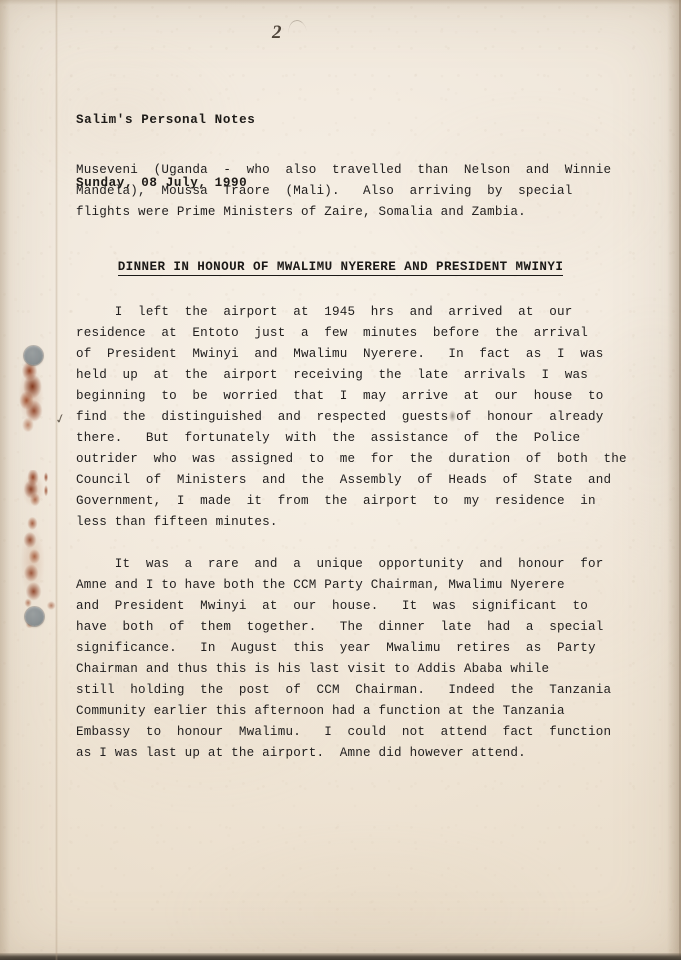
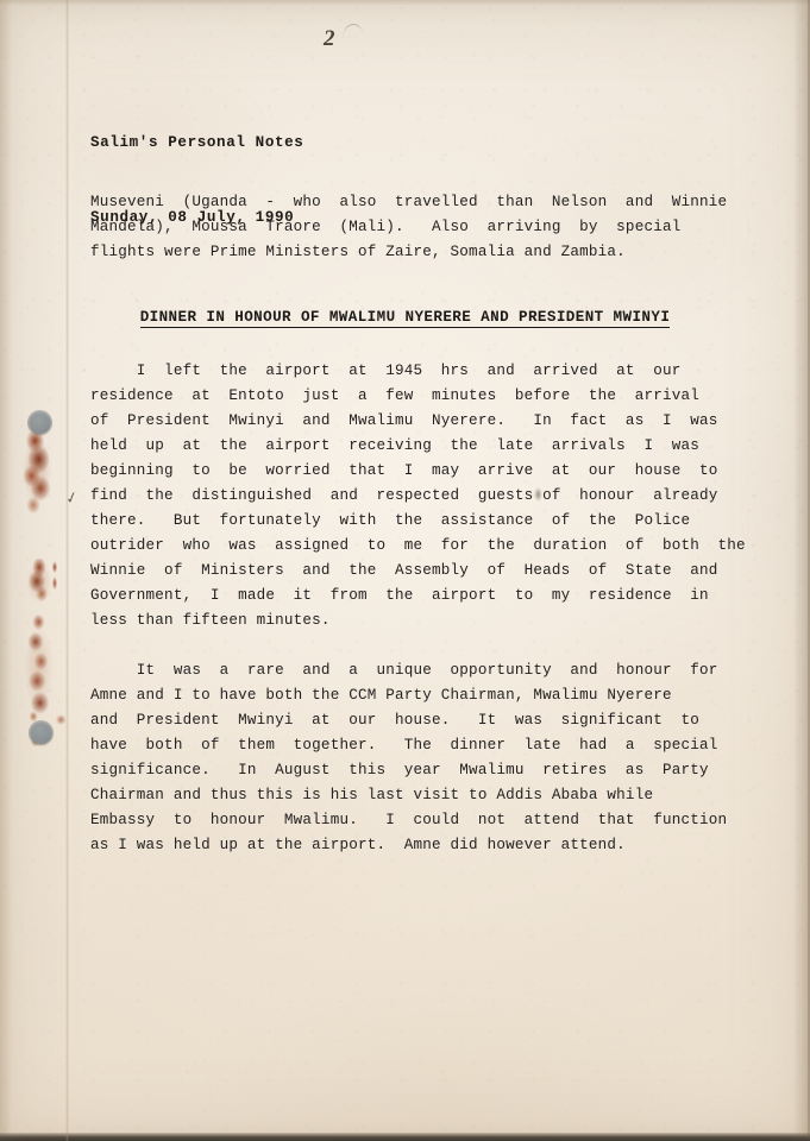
  2
  Salim's Personal Notes
  Sunday, 08 July, 1990
  Museveni (Uganda - who also travelled than Nelson and Winnie
  Mandela), Moussa Traore (Mali). Also arriving by special
  flights were Prime Ministers of Zaire, Somalia and Zambia.
  DINNER IN HONOUR OF MWALIMU NYERERE AND PRESIDENT MWINYI
  I left the airport at 1945 hrs and arrived at our
  residence at Entoto just a few minutes before the arrival
  of President Mwinyi and Mwalimu Nyerere. In fact as I was
  held up at the airport receiving the late arrivals I was
  beginning to be worried that I may arrive at our house to
  find the distinguished and respected guests of honour already
  there. But fortunately with the assistance of the Police
  outrider who was assigned to me for the duration of both t
- Council of Ministers and the Assembly of Heads of State and
+ Winnie of Ministers and the Assembly of Heads of State and
  Government, I made it from the airport to my residence in
  less than fifteen minutes.
  It was a rare and a unique opportunity and honour for
  Amne and I to have both the CCM Party Chairman, Mwalimu Nyerere
  and President Mwinyi at our house. It was significant to
  have both of them together. The dinner late had a special
  significance. In August this year Mwalimu retires as Party
  Chairman and thus this is his last visit to Addis Ababa while
- still holding the post of CCM Chairman. Indeed the Tanzania
- Community earlier this afternoon had a function at the Tanzania
- Embassy to honour Mwalimu. I could not attend fact function
+ Embassy to honour Mwalimu. I could not attend that function
- as I was last up at the airport. Amne did however attend.
+ as I was held up at the airport. Amne did however attend.
